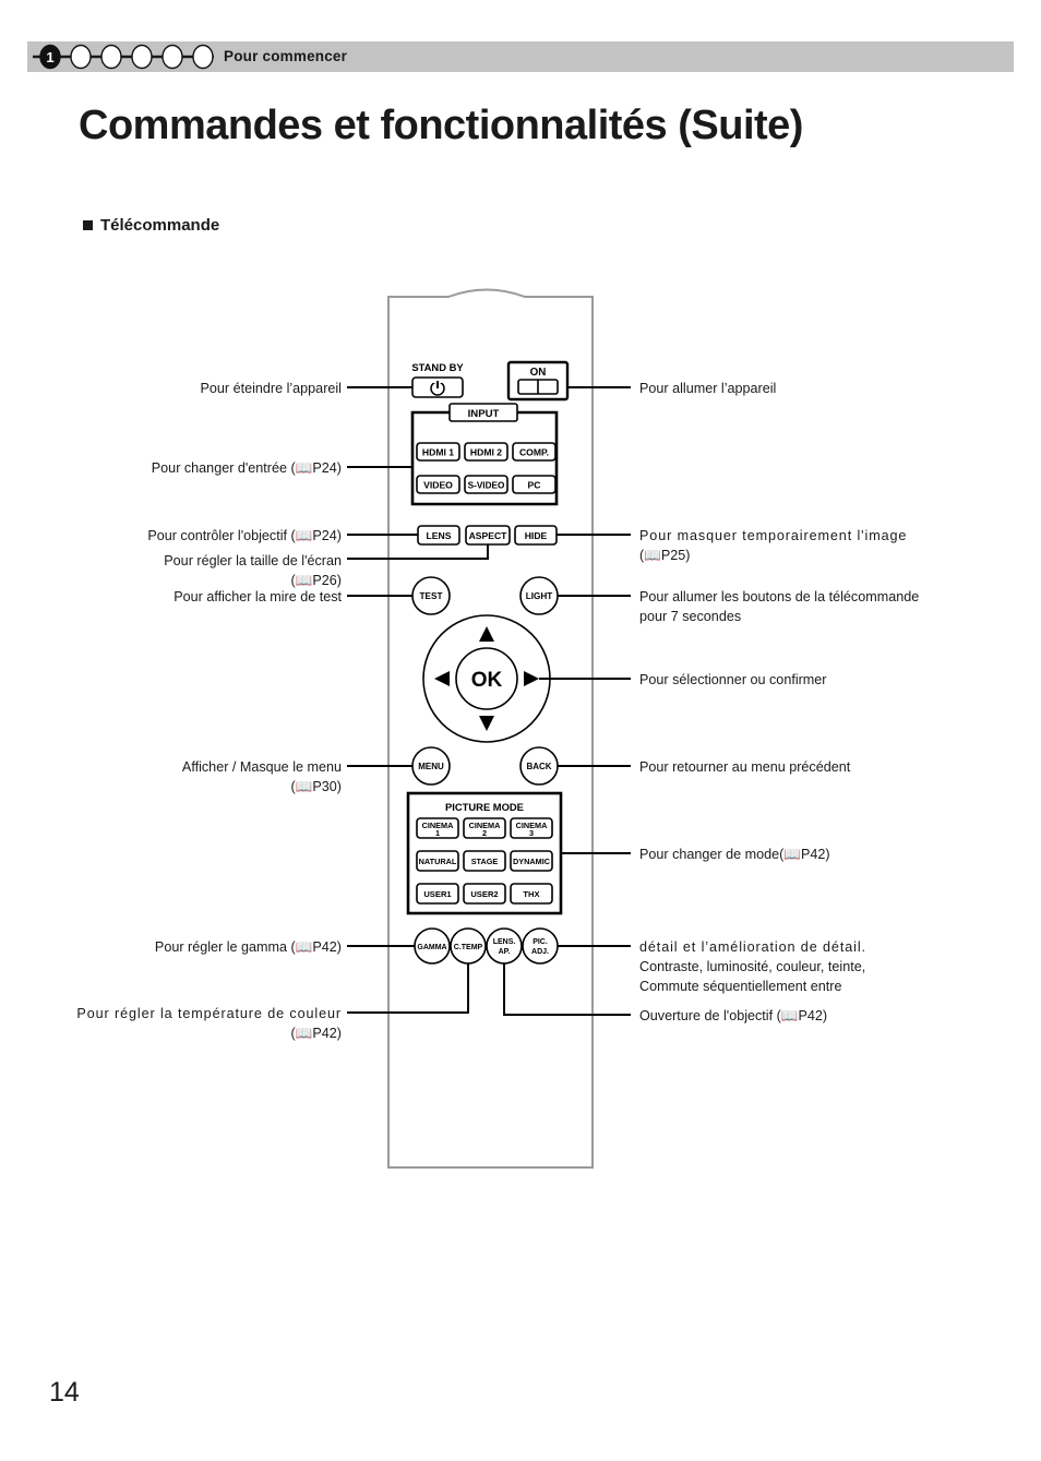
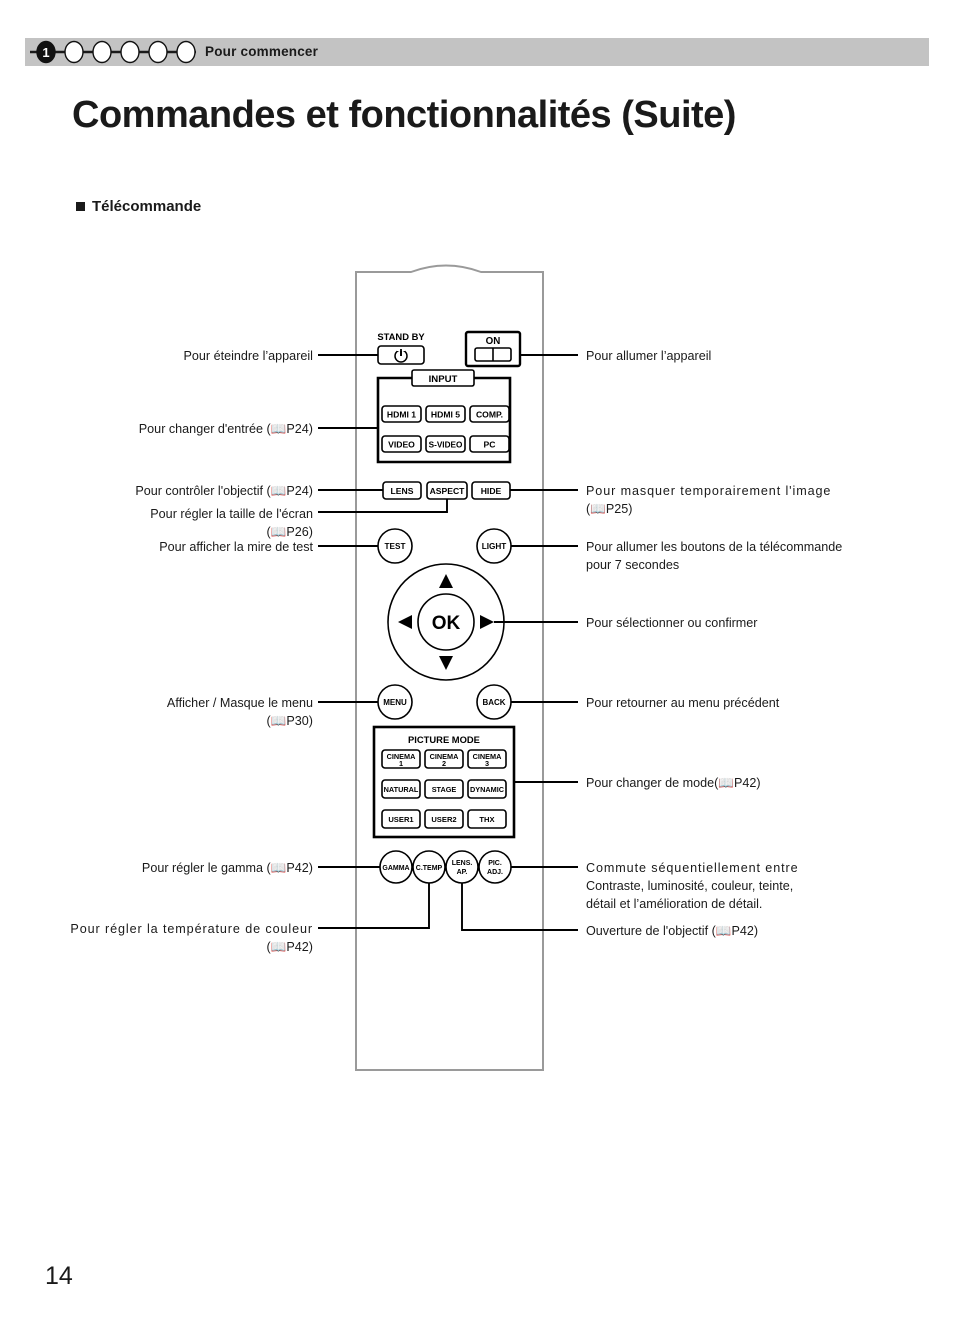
  1
  Pour commencer
  Commandes et fonctionnalités (Suite)
  Télécommande
  STAND BY
  ON
  INPUT
  HDMI 1
- HDMI 2
+ HDMI 5
  COMP.
  VIDEO
  S-VIDEO
  PC
  LENS
  ASPECT
  HIDE
  TEST
  LIGHT
  OK
  MENU
  BACK
  PICTURE MODE
  CINEMA
  1
  CINEMA
  2
  CINEMA
  3
  NATURAL
  STAGE
  DYNAMIC
  USER1
  USER2
  THX
  Pour éteindre l’appareil
  Pour changer d'entrée (📖P24)
  Pour contrôler l'objectif (📖P24)
  Pour régler la taille de l'écran
  (📖P26)
  Pour afficher la mire de test
  Afficher / Masque le menu
  (📖P30)
  Pour régler le gamma (📖P42)
  Pour régler la température de couleur
  (📖P42)
  Pour allumer l’appareil
  Pour masquer temporairement l'image
  (📖P25)
  Pour allumer les boutons de la télécommande
  pour 7 secondes
  Pour sélectionner ou confirmer
  Pour retourner au menu précédent
  Pour changer de mode(📖P42)
- détail et l’amélioration de détail.
+ Commute séquentiellement entre
  Contraste, luminosité, couleur, teinte,
- Commute séquentiellement entre
+ détail et l’amélioration de détail.
  Ouverture de l'objectif (📖P42)
  14
